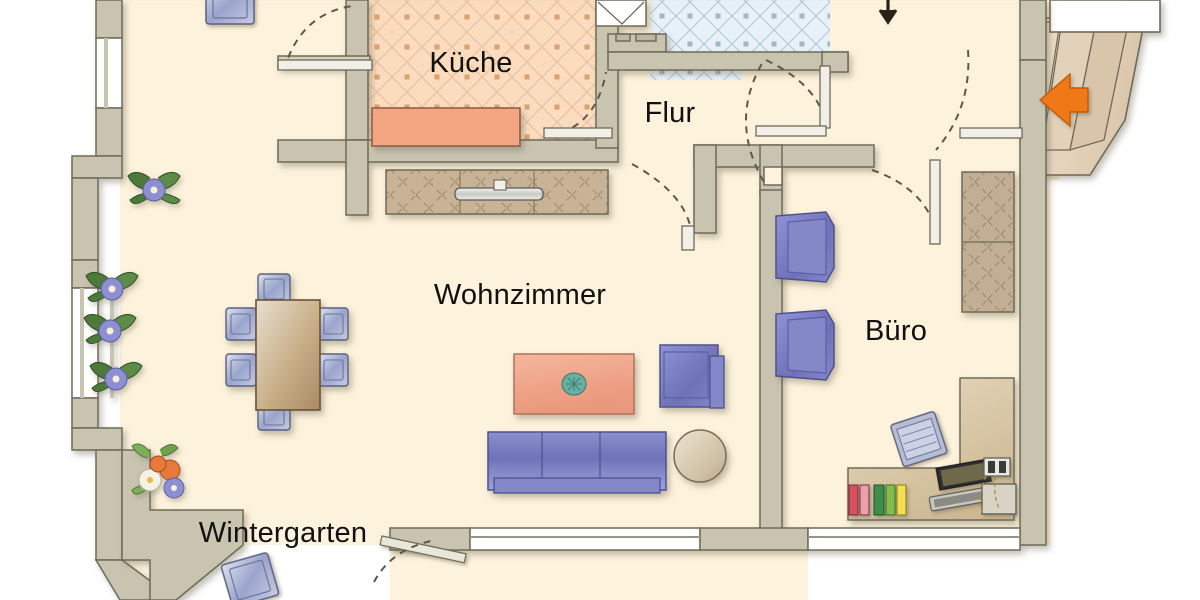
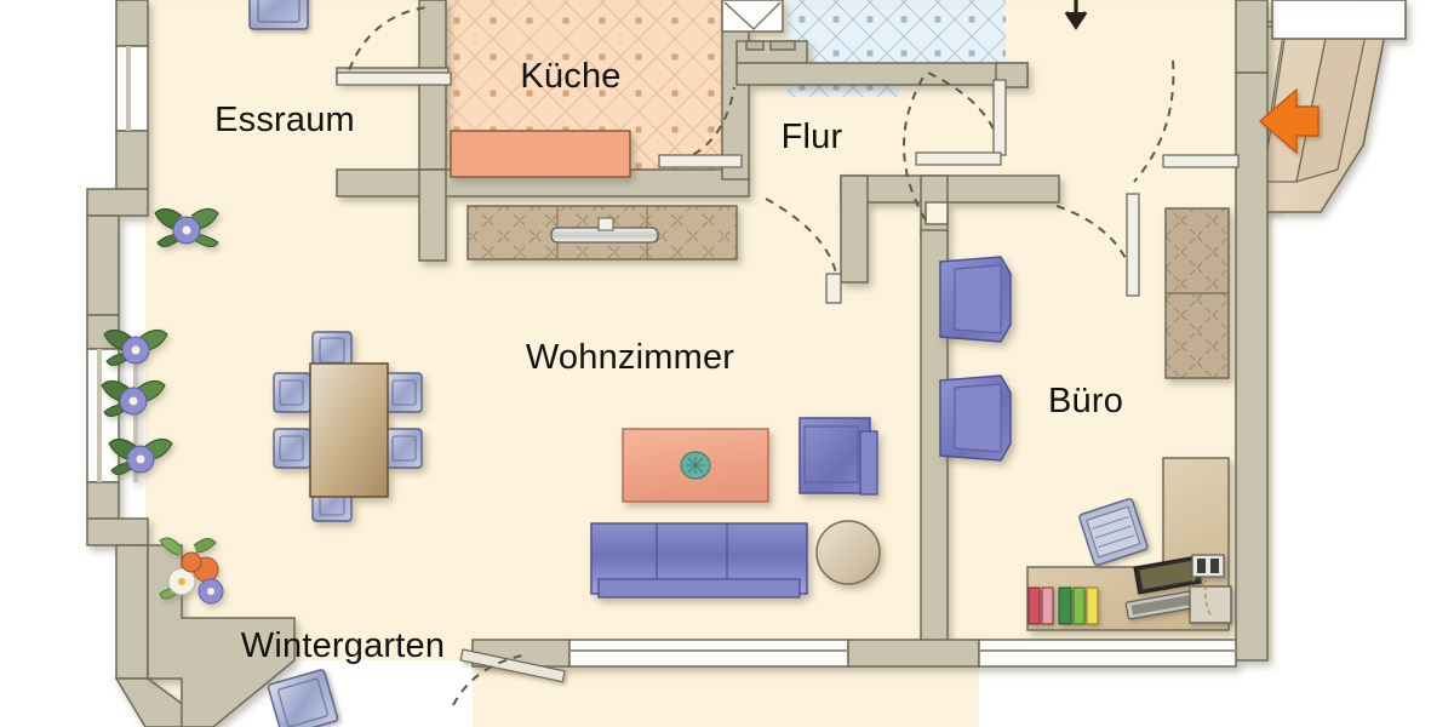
+ Essraum
  Küche
  Flur
  Wohnzimmer
  Büro
  Wintergarten
